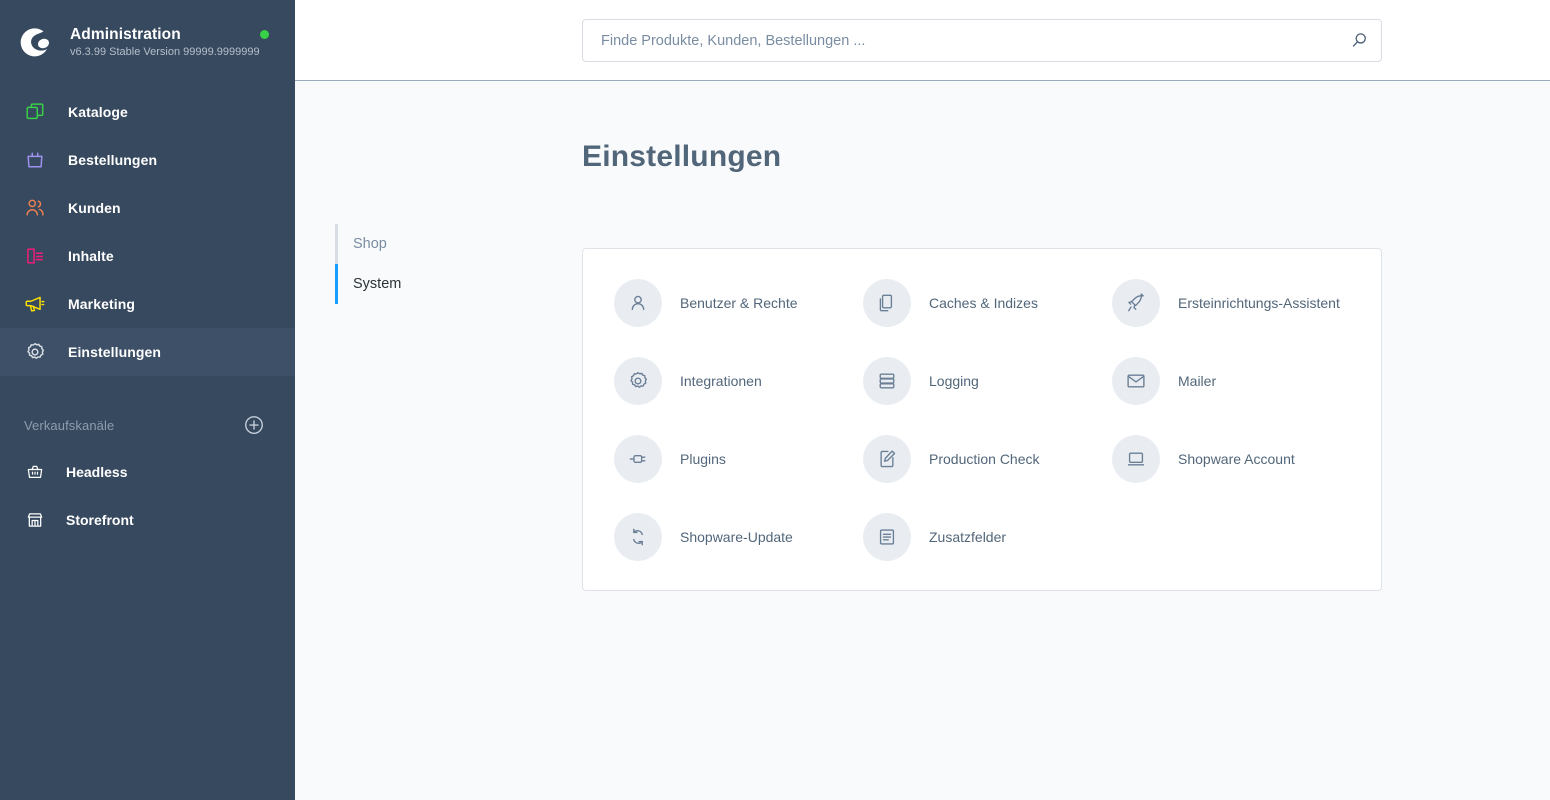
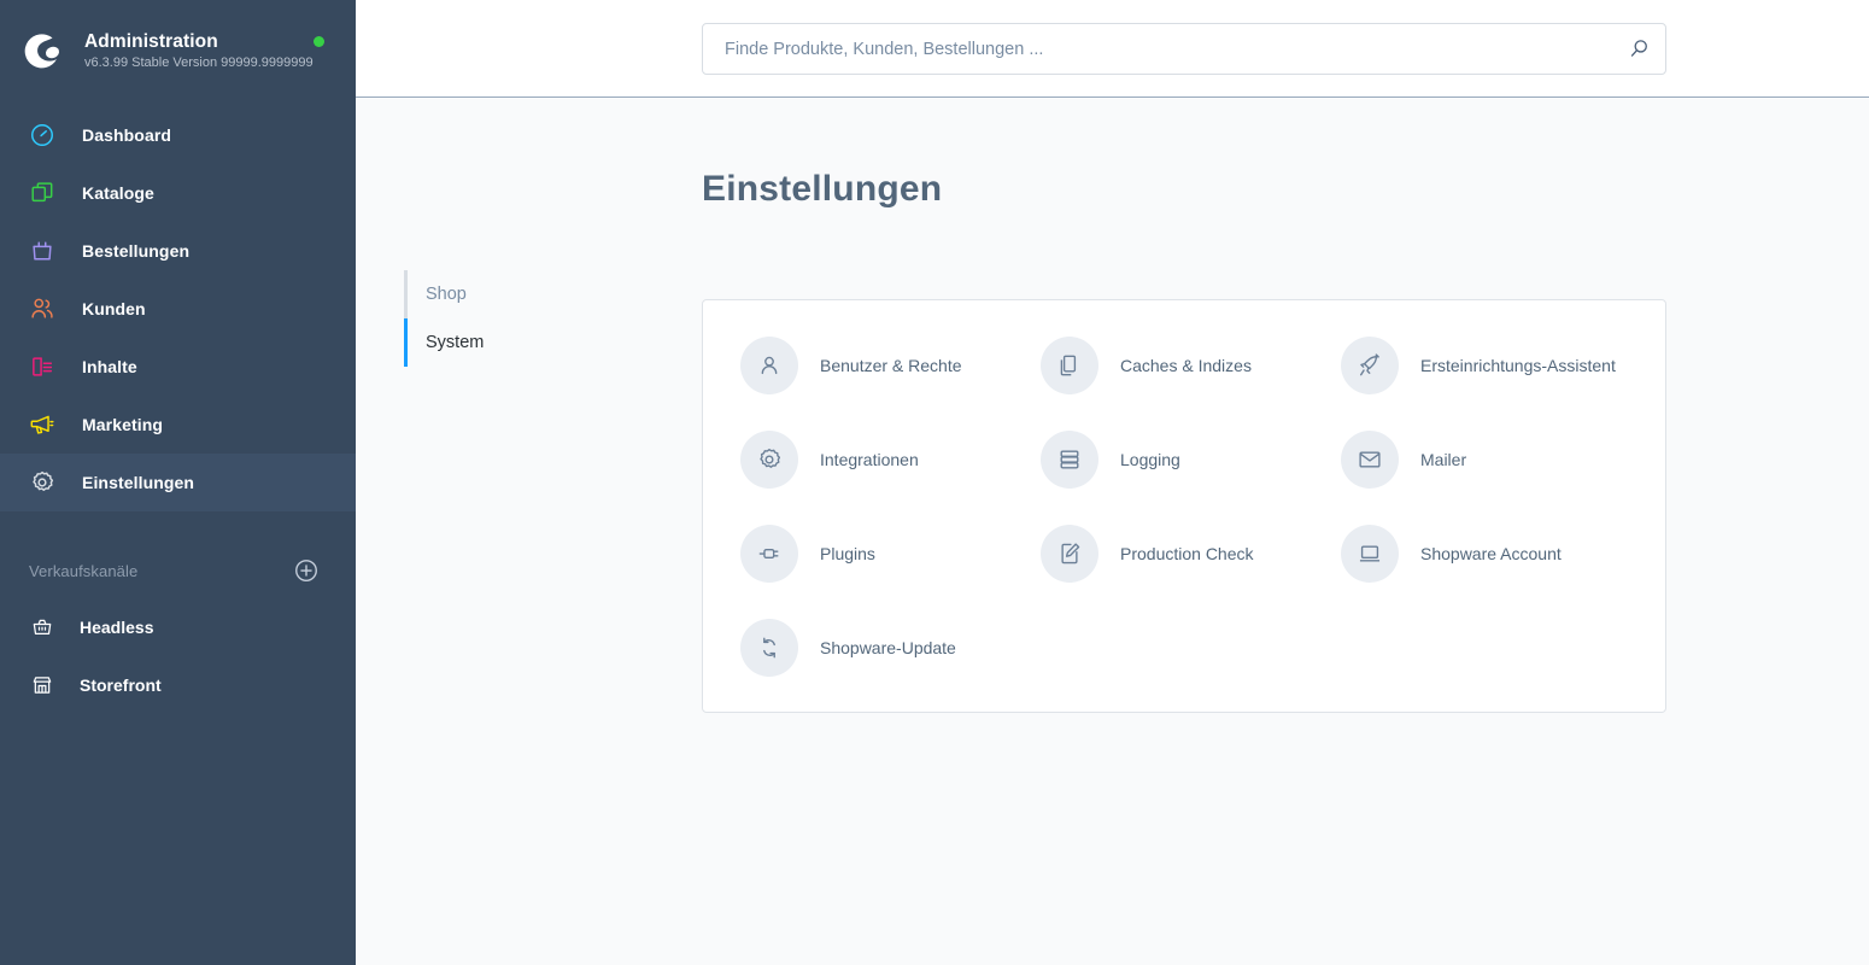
  Administration
  v6.3.99 Stable Version 99999.9999999
+ Dashboard
  Kataloge
  Bestellungen
  Kunden
  Inhalte
  Marketing
  Einstellungen
  Verkaufskanäle
  Headless
  Storefront
  Finde Produkte, Kunden, Bestellungen ...
  Einstellungen
  Shop
  System
  Benutzer & Rechte
  Caches & Indizes
  Ersteinrichtungs-Assistent
  Integrationen
  Logging
  Mailer
  Plugins
  Production Check
  Shopware Account
  Shopware-Update
- Zusatzfelder
